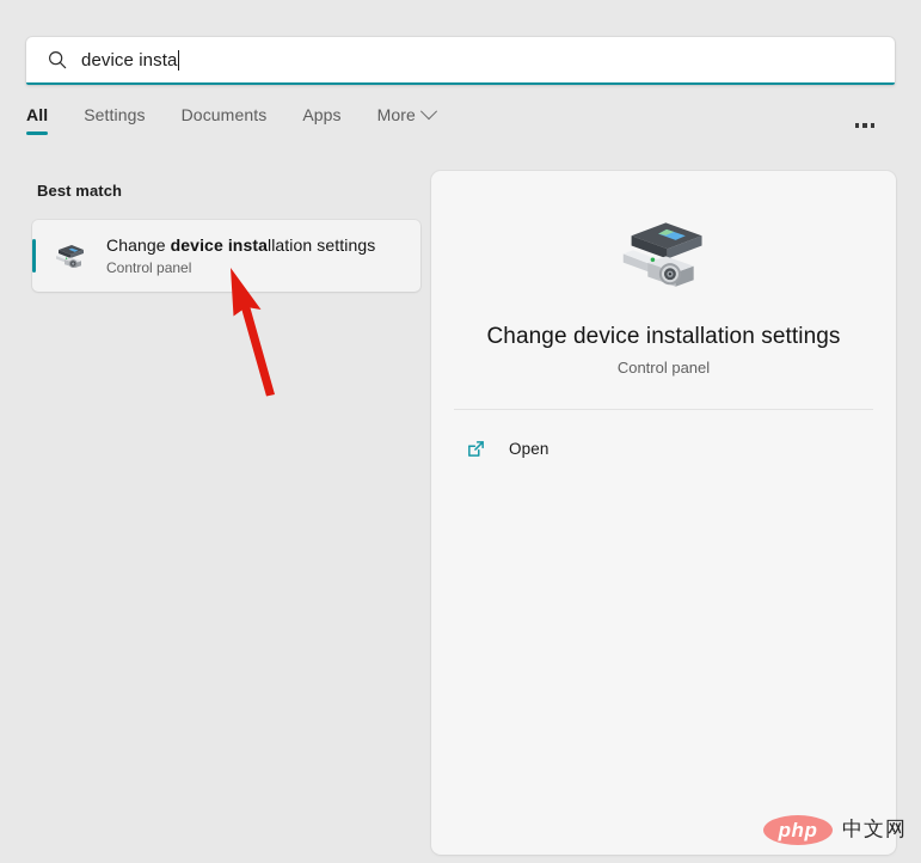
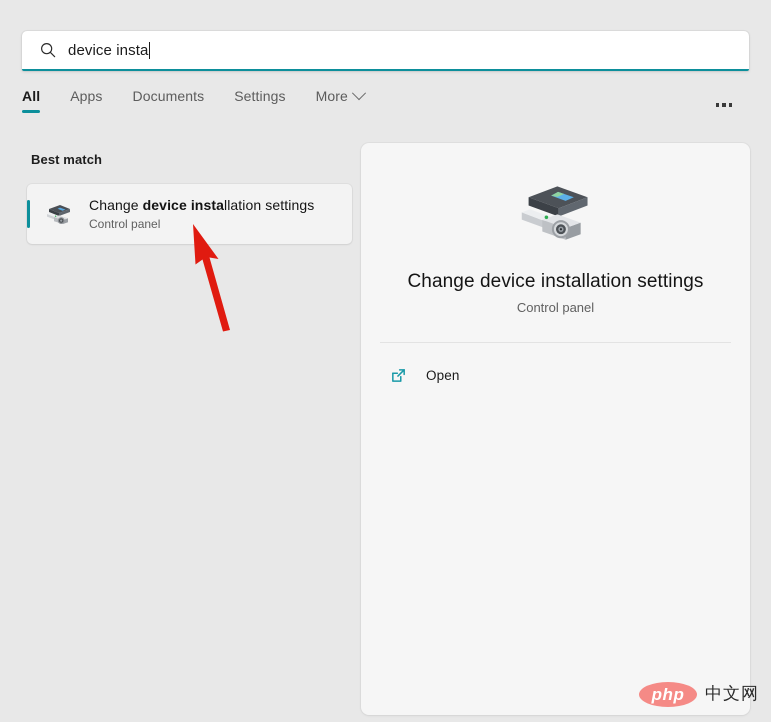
  device insta
  All
- Settings
+ Apps
  Documents
- Apps
+ Settings
  More
  Best match
  Change device installation settings
  Control panel
  Change device installation settings
  Control panel
  Open
  php
  中文网
